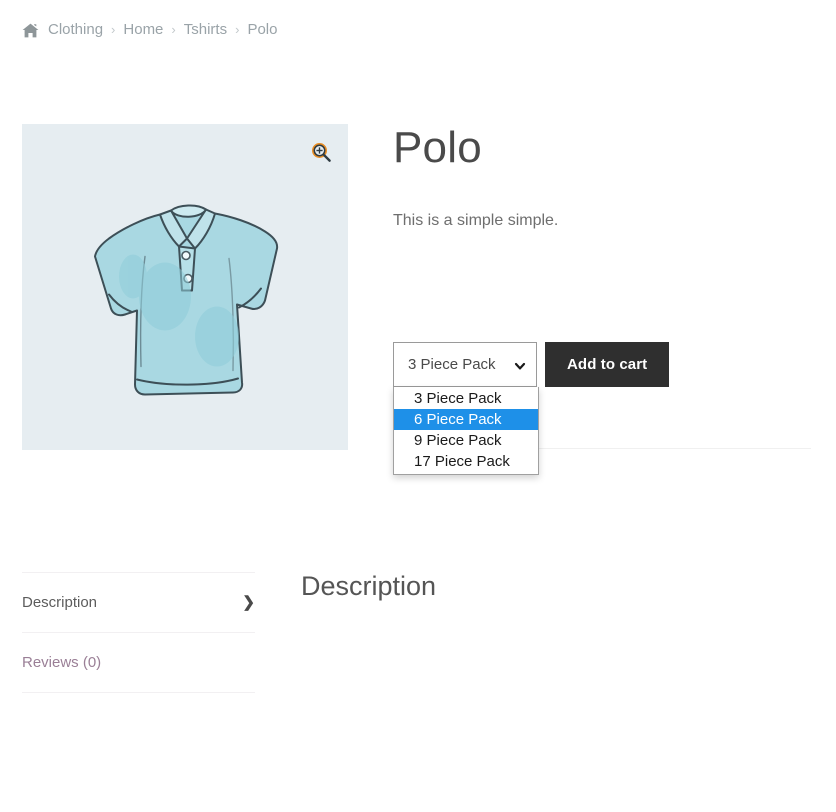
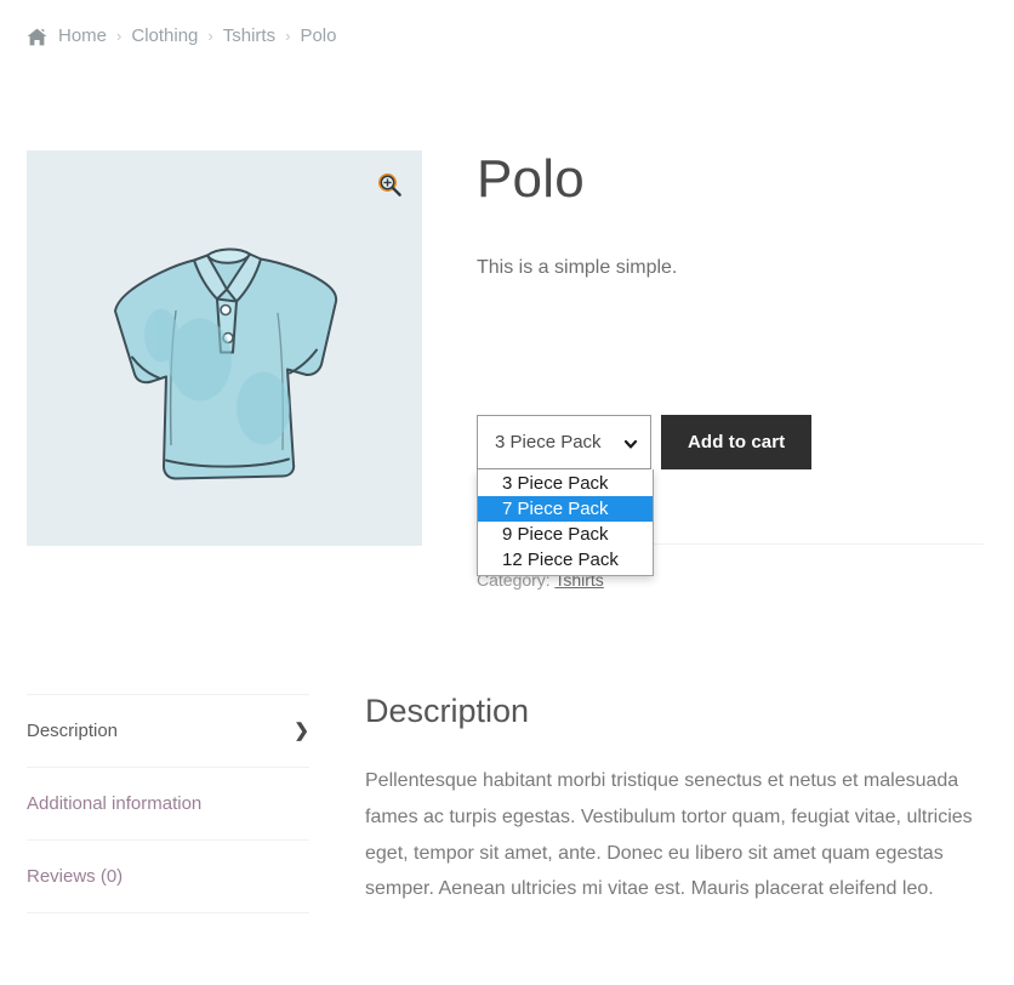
- Clothing
+ Home
  ›
- Home
+ Clothing
  ›
  Tshirts
  ›
  Polo
  Polo
  This is a simple simple.
  3 Piece Pack
  3 Piece Pack
- 6 Piece Pack
+ 7 Piece Pack
  9 Piece Pack
- 17 Piece Pack
+ 12 Piece Pack
  Add to cart
+ Category: Tshirts
  Description
  ❯
+ Additional information
  Reviews (0)
  Description
+ Pellentesque habitant morbi tristique senectus et netus et malesuada fames ac turpis egestas. Vestibulum tortor quam, feugiat vitae, ultricies eget, tempor sit amet, ante. Donec eu libero sit amet quam egestas semper. Aenean ultricies mi vitae est. Mauris placerat eleifend leo.
